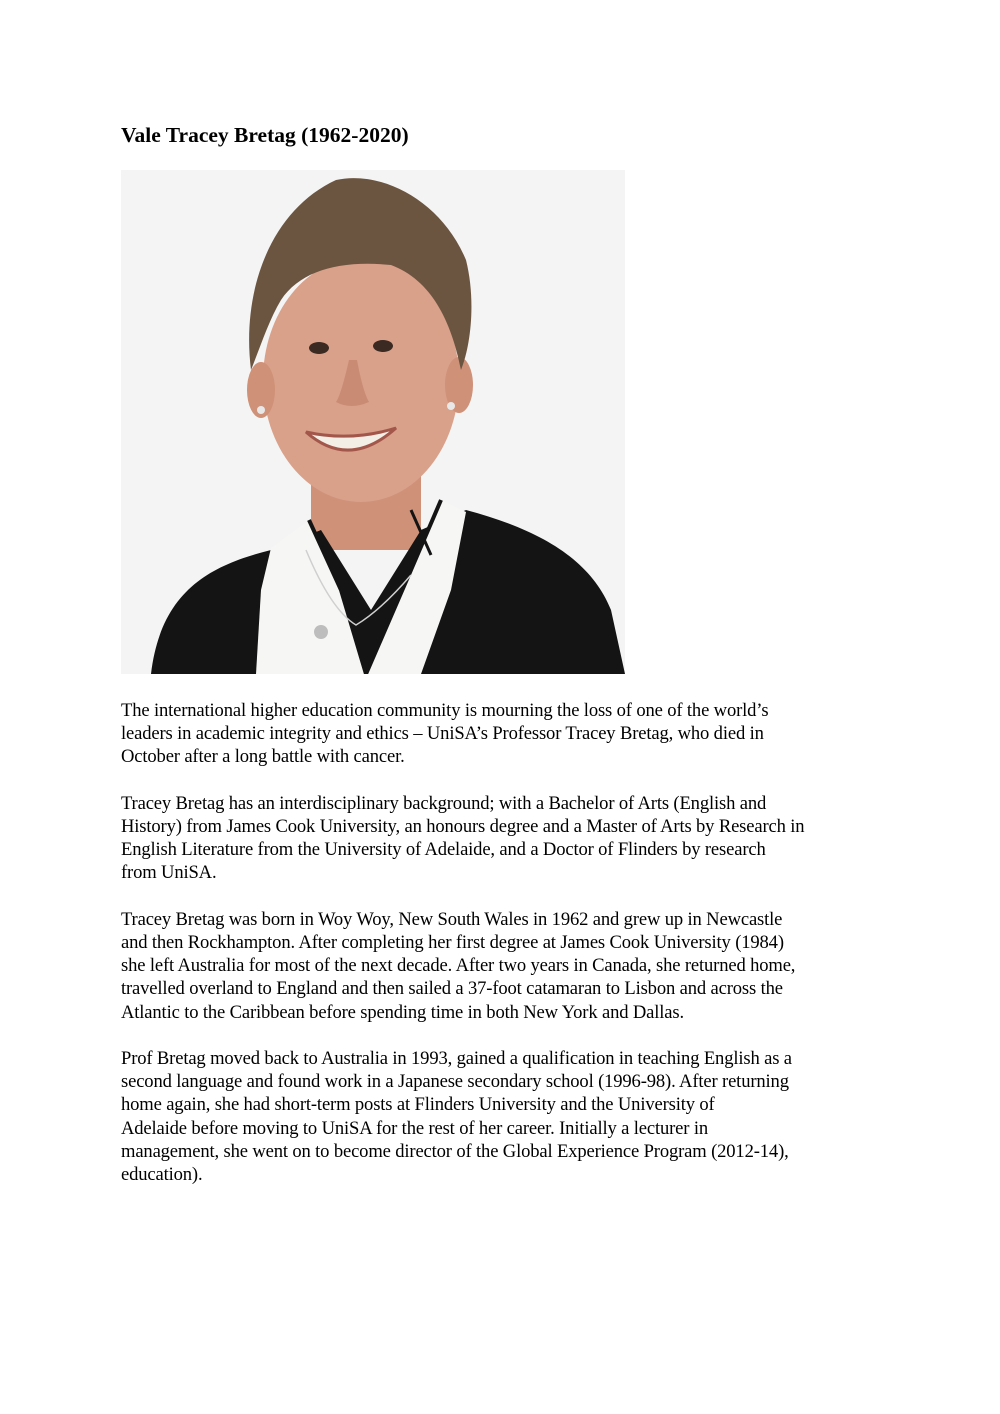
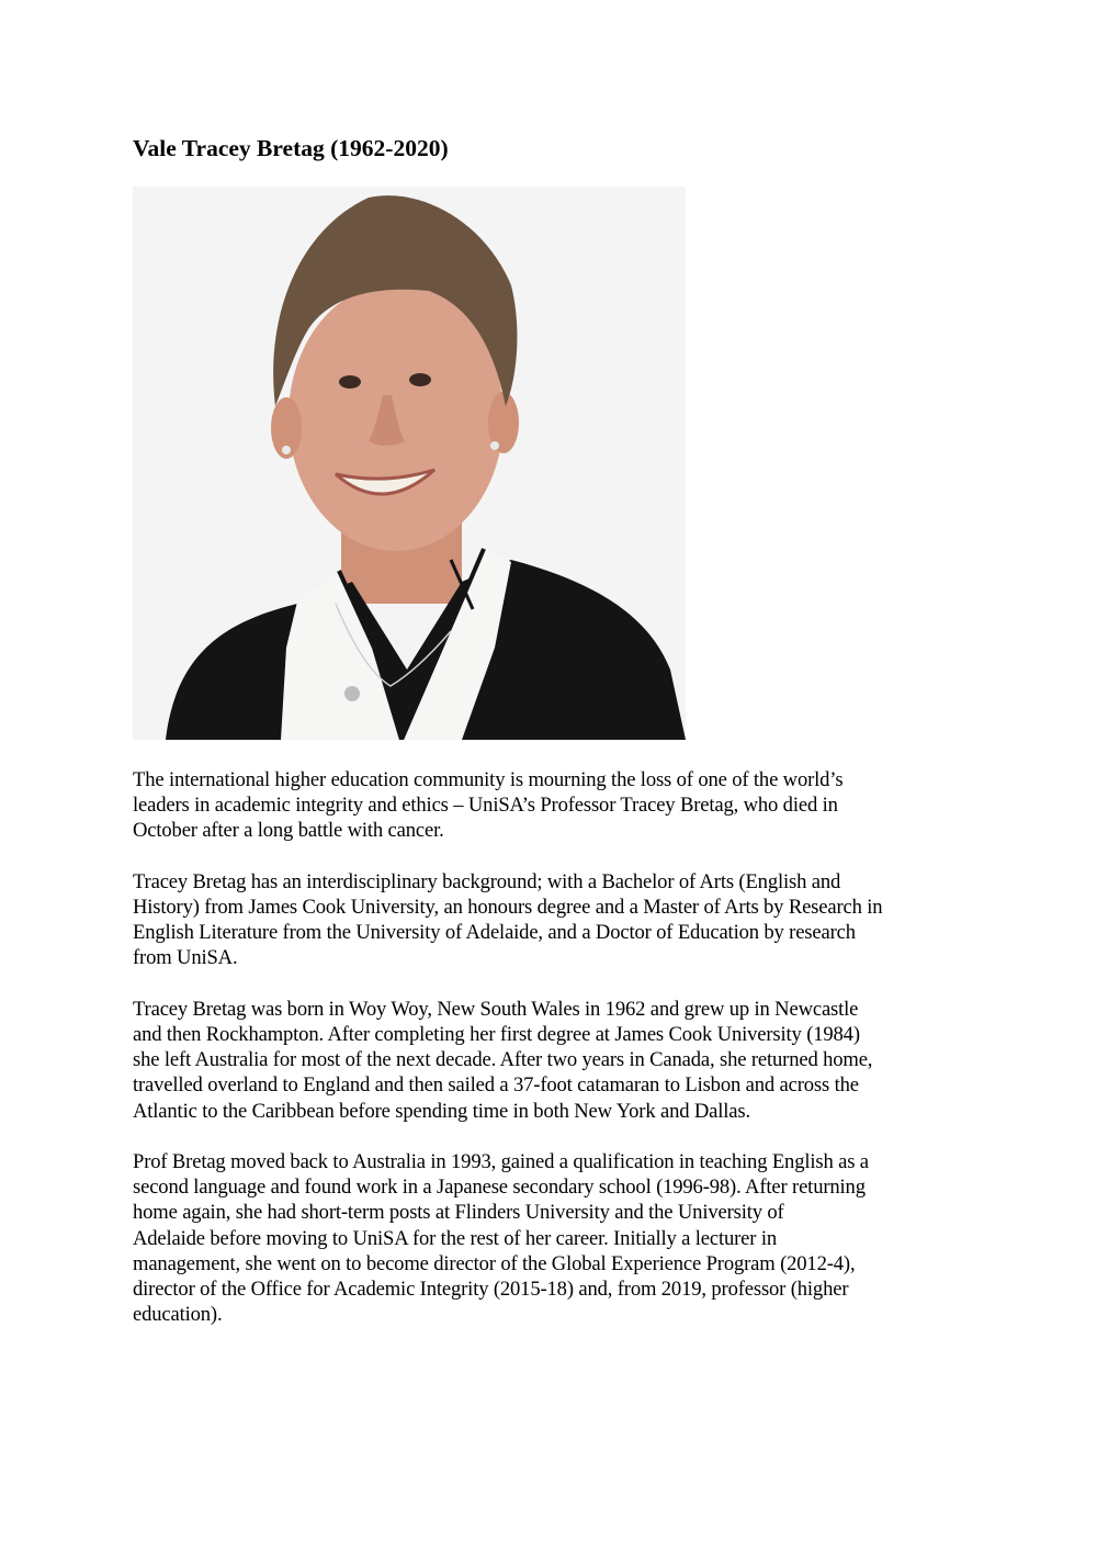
  Vale Tracey Bretag (1962-2020)
  The international higher education community is mourning the loss of one of the world’s
  leaders in academic integrity and ethics – UniSA’s Professor Tracey Bretag, who died in
  October after a long battle with cancer.
  Tracey Bretag has an interdisciplinary background; with a Bachelor of Arts (English and
  History) from James Cook University, an honours degree and a Master of Arts by Research in
- English Literature from the University of Adelaide, and a Doctor of Flinders by research
+ English Literature from the University of Adelaide, and a Doctor of Education by research
  from UniSA.
  Tracey Bretag was born in Woy Woy, New South Wales in 1962 and grew up in Newcastle
  and then Rockhampton. After completing her first degree at James Cook University (1984)
  she left Australia for most of the next decade. After two years in Canada, she returned home,
  travelled overland to England and then sailed a 37-foot catamaran to Lisbon and across the
  Atlantic to the Caribbean before spending time in both New York and Dallas.
  Prof Bretag moved back to Australia in 1993, gained a qualification in teaching English as a
  second language and found work in a Japanese secondary school (1996-98). After returning
  home again, she had short-term posts at Flinders University and the University of
  Adelaide before moving to UniSA for the rest of her career. Initially a lecturer in
- management, she went on to become director of the Global Experience Program (2012-14),
+ management, she went on to become director of the Global Experience Program (2012-4),
+ director of the Office for Academic Integrity (2015-18) and, from 2019, professor (higher
  education).
